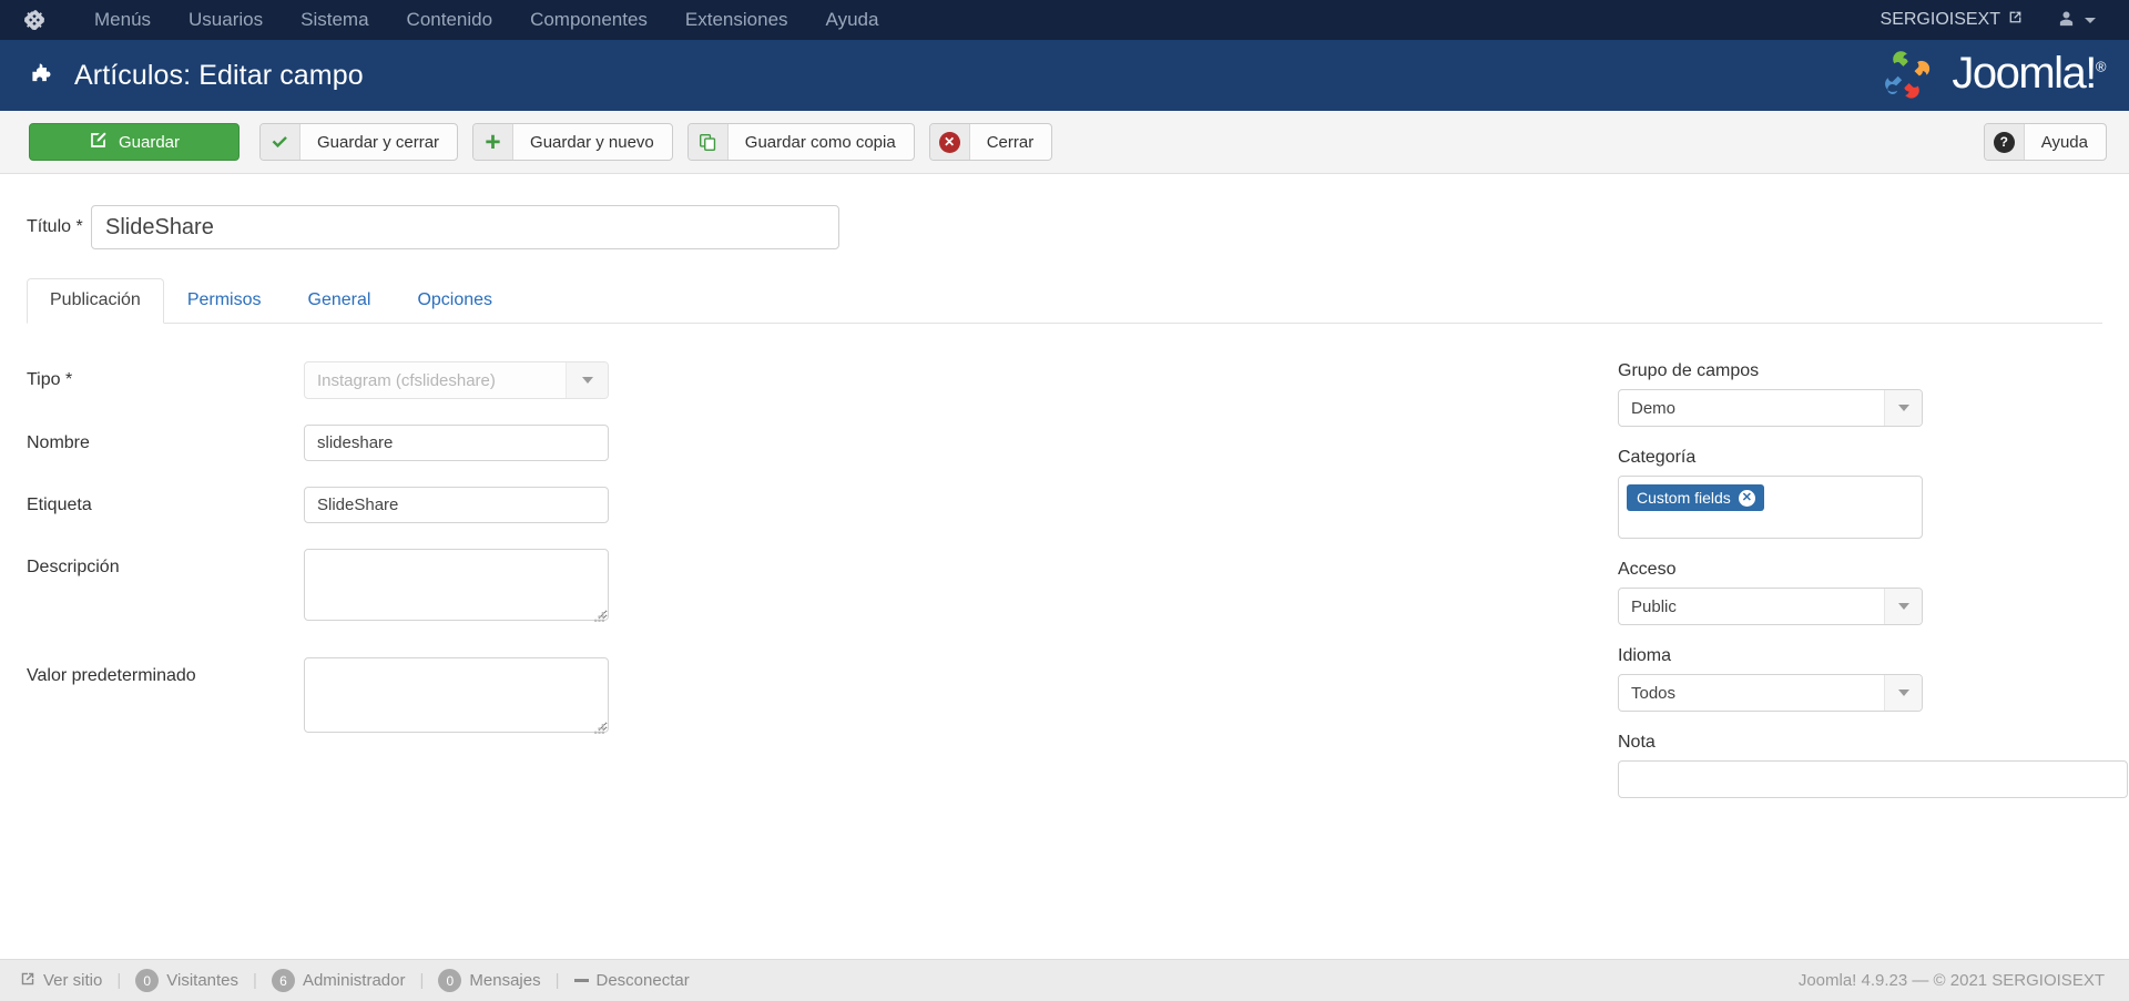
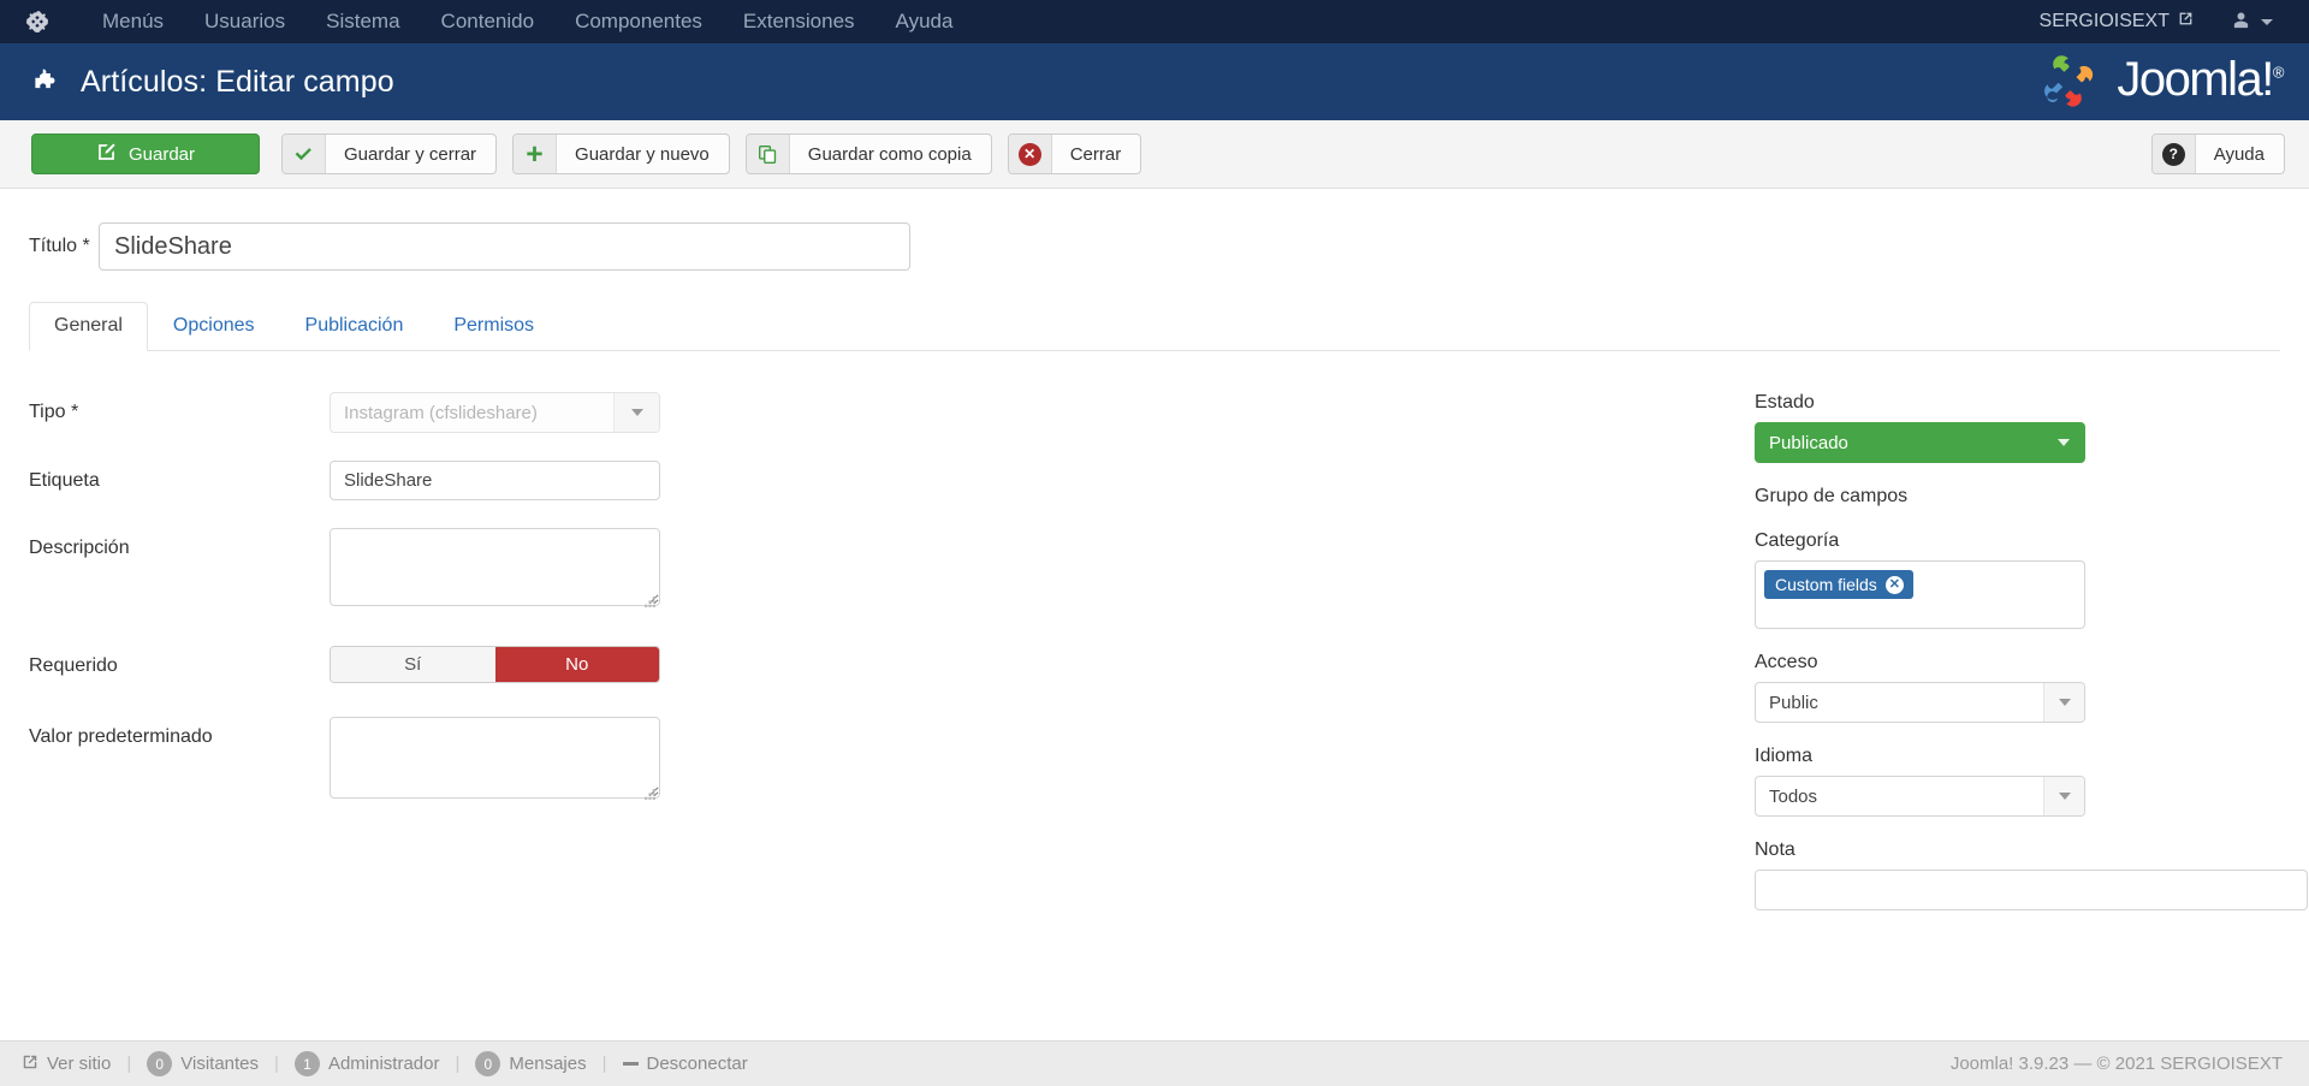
  Menús
  Usuarios
  Sistema
  Contenido
  Componentes
  Extensiones
  Ayuda
  SERGIOISEXT
  Artículos: Editar campo
  Joomla!®
  Guardar
  Guardar y cerrar
  Guardar y nuevo
  Guardar como copia
  ✕
  Cerrar
  ?
  Ayuda
  Título *
  SlideShare
- Publicación
+ General
- Permisos
+ Opciones
- General
+ Publicación
- Opciones
+ Permisos
  Tipo *
  Instagram (cfslideshare)
- Nombre
- slideshare
  Etiqueta
  SlideShare
  Descripción
+ Requerido
+ Sí
+ No
  Valor predeterminado
+ Estado
+ Publicado
  Grupo de campos
- Demo
  Categoría
  Custom fields
  ✕
  Acceso
  Public
  Idioma
  Todos
  Nota
  Ver sitio
  |
  0
  Visitantes
- 6
+ 1
  Administrador
  |
  0
  Mensajes
  |
  Desconectar
- Joomla! 4.9.23 — © 2021 SERGIOISEXT
+ Joomla! 3.9.23 — © 2021 SERGIOISEXT
